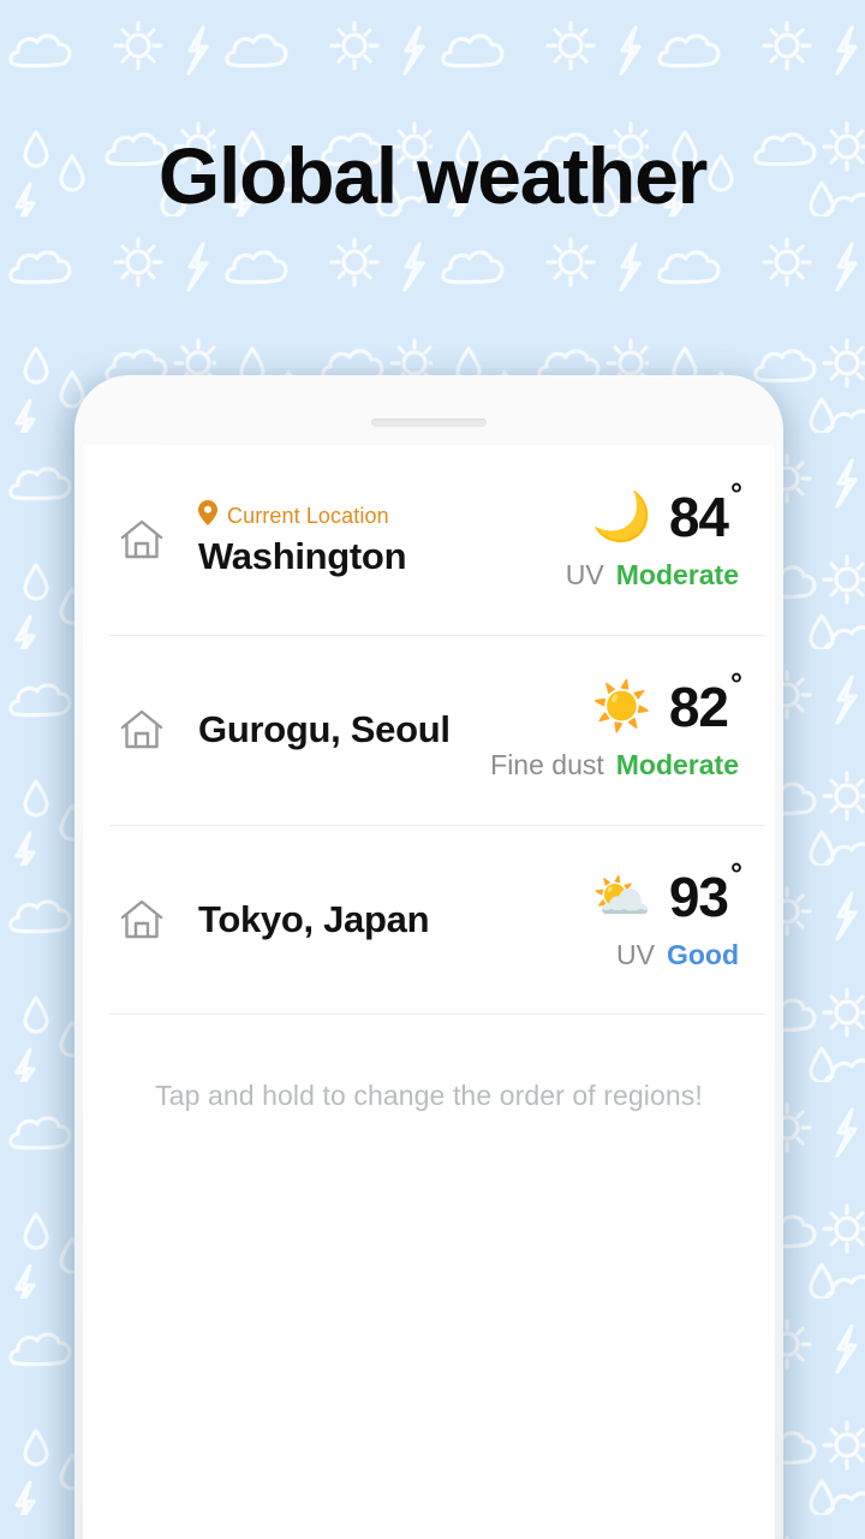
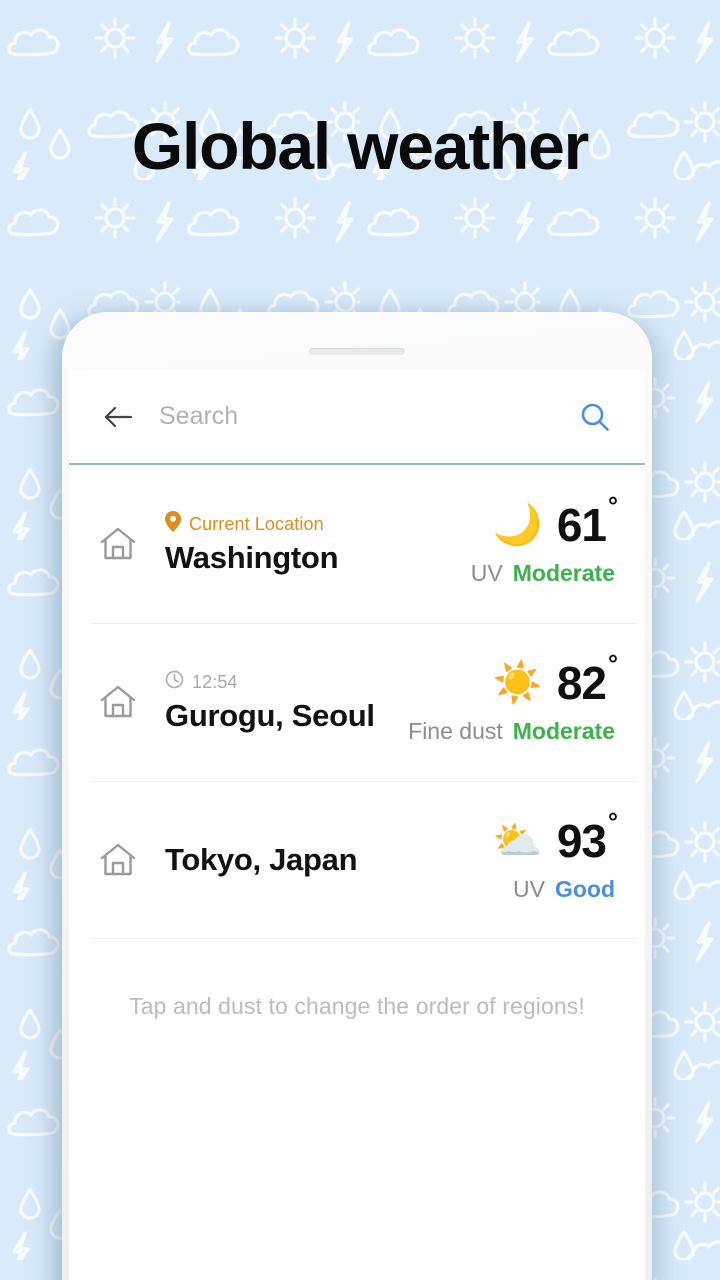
  Global weather
+ Search
  Current Location
  Washington
  🌙
- 84°
+ 61°
  UV
  Moderate
+ 12:54
  Gurogu, Seoul
  ☀️
  82°
  Fine dust
  Moderate
  Tokyo, Japan
  ⛅
  93°
  UV
  Good
- Tap and hold to change the order of regions!
+ Tap and dust to change the order of regions!
